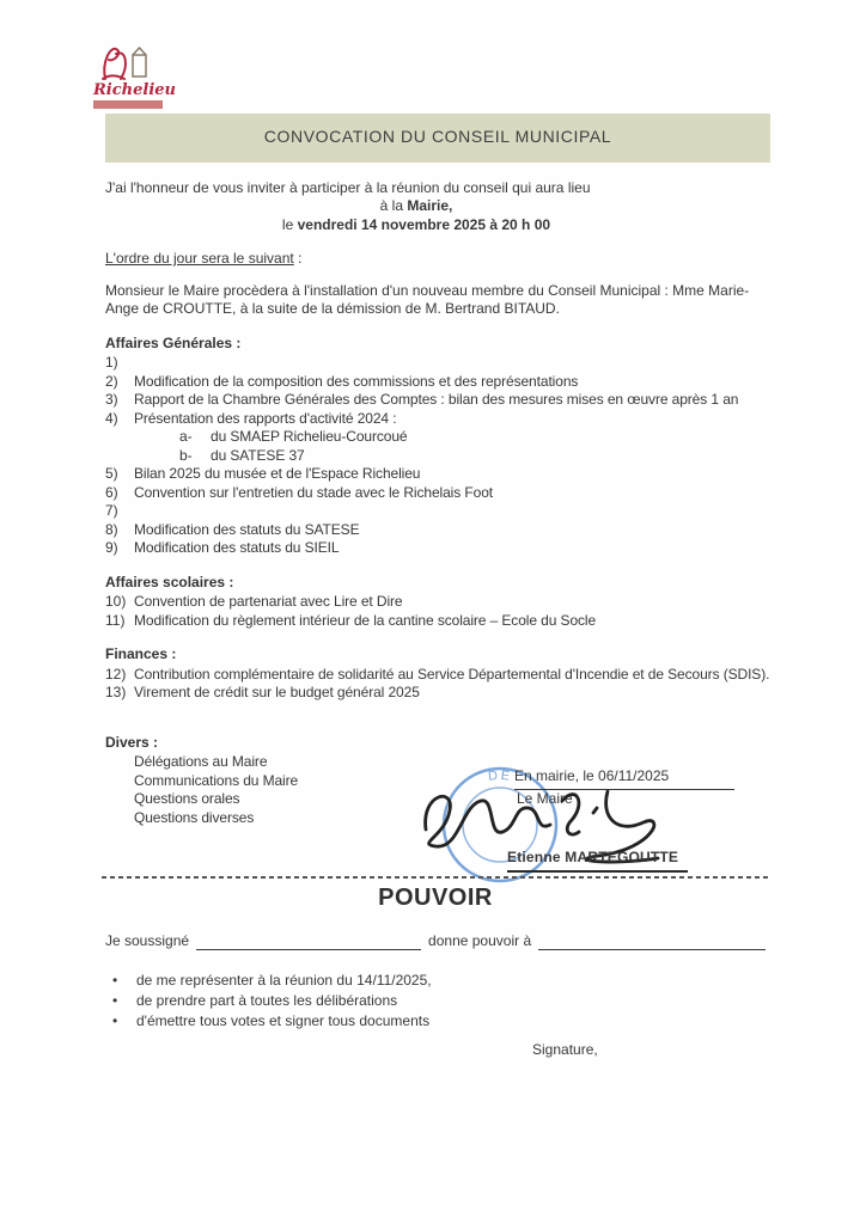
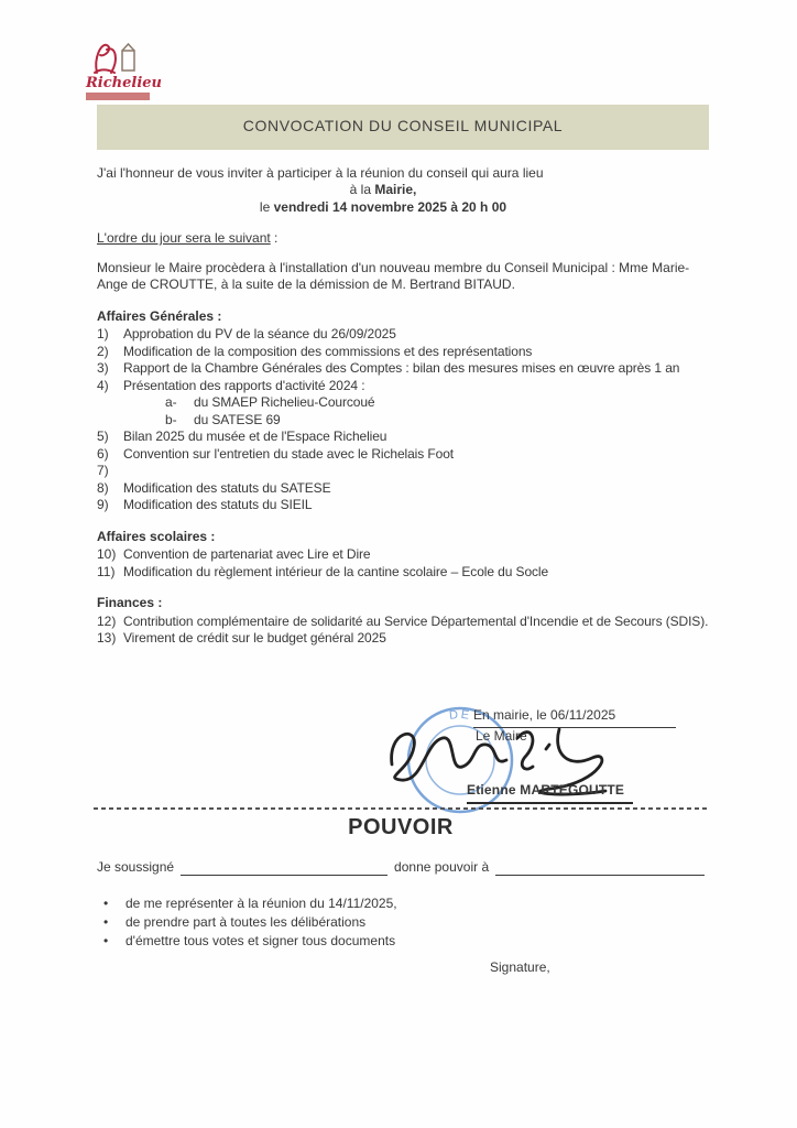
  Richelieu
  CONVOCATION DU CONSEIL MUNICIPAL
  J'ai l'honneur de vous inviter à participer à la réunion du conseil qui aura lieu
  à la Mairie,
  le vendredi 14 novembre 2025 à 20 h 00
  L'ordre du jour sera le suivant :
  Monsieur le Maire procèdera à l'installation d'un nouveau membre du Conseil Municipal : Mme Marie-Ange de CROUTTE, à la suite de la démission de M. Bertrand BITAUD.
  Affaires Générales :
  1)
+ Approbation du PV de la séance du 26/09/2025
  2)
  Modification de la composition des commissions et des représentations
  3)
  Rapport de la Chambre Générales des Comptes : bilan des mesures mises en œuvre après 1 an
  4)
  Présentation des rapports d'activité 2024 :
  a-
  du SMAEP Richelieu-Courcoué
  b-
- du SATESE 37
+ du SATESE 69
  5)
  Bilan 2025 du musée et de l'Espace Richelieu
  6)
  Convention sur l'entretien du stade avec le Richelais Foot
  7)
  8)
  Modification des statuts du SATESE
  9)
  Modification des statuts du SIEIL
  Affaires scolaires :
  10)
  Convention de partenariat avec Lire et Dire
  11)
  Modification du règlement intérieur de la cantine scolaire – Ecole du Socle
  Finances :
  12)
  Contribution complémentaire de solidarité au Service Départemental d'Incendie et de Secours (SDIS).
  13)
  Virement de crédit sur le budget général 2025
- Divers :
- Délégations au Maire
- Communications du Maire
- Questions orales
- Questions diverses
  En mairie, le 06/11/2025
  Le Maie
  Etienne MARTEGOUTTE
  POUVOIR
  Je soussigné
  donne pouvoir à
  •
  de me représenter à la réunion du 14/11/2025,
  •
  de prendre part à toutes les délibérations
  •
  d'émettre tous votes et signer tous documents
  Signature,
